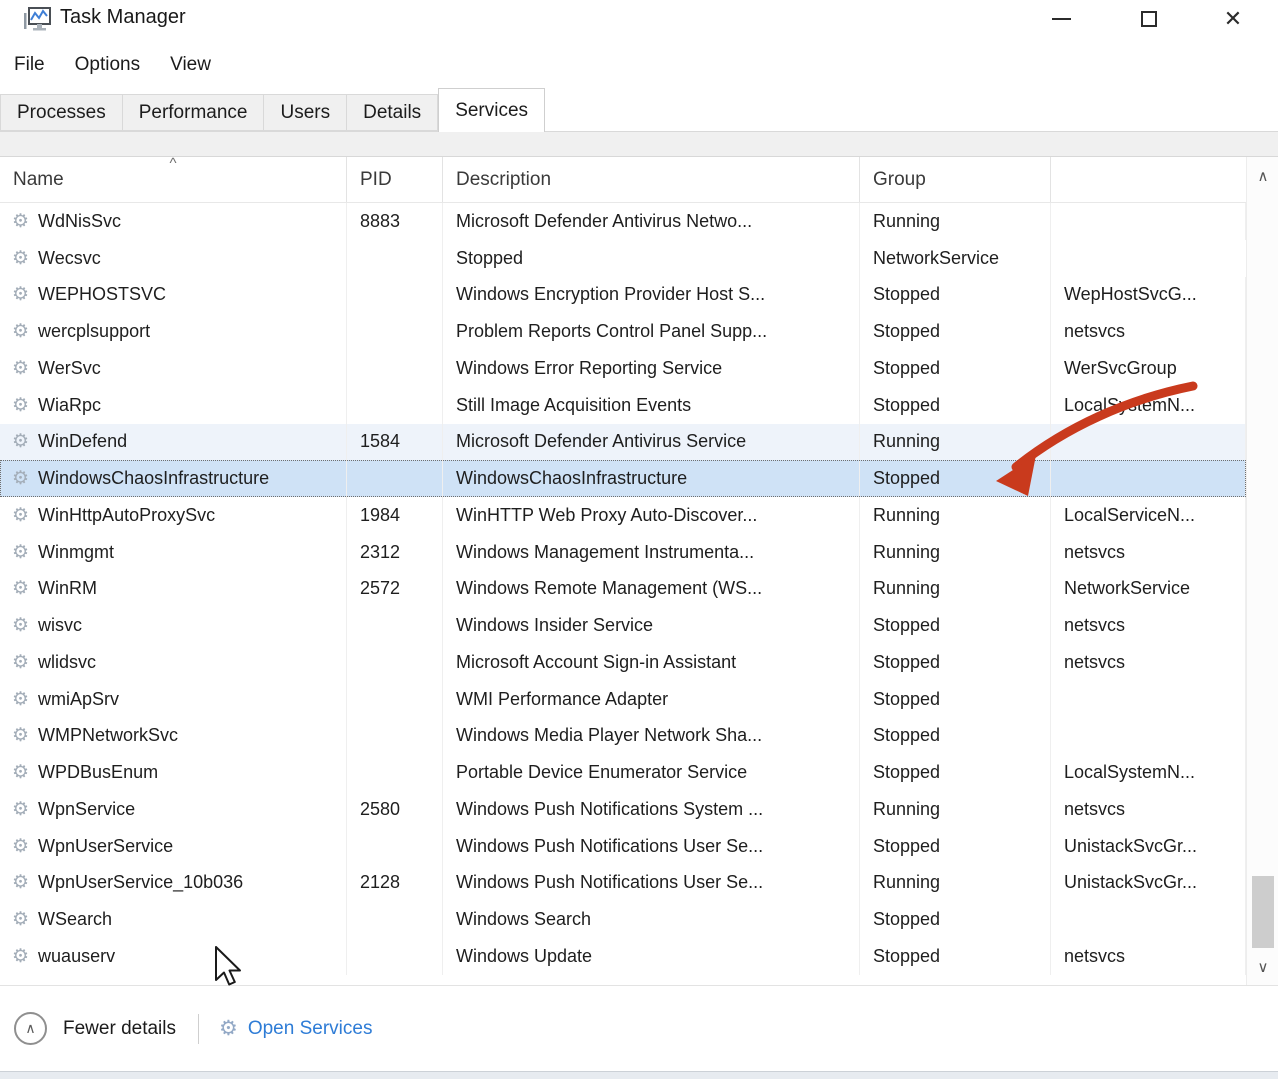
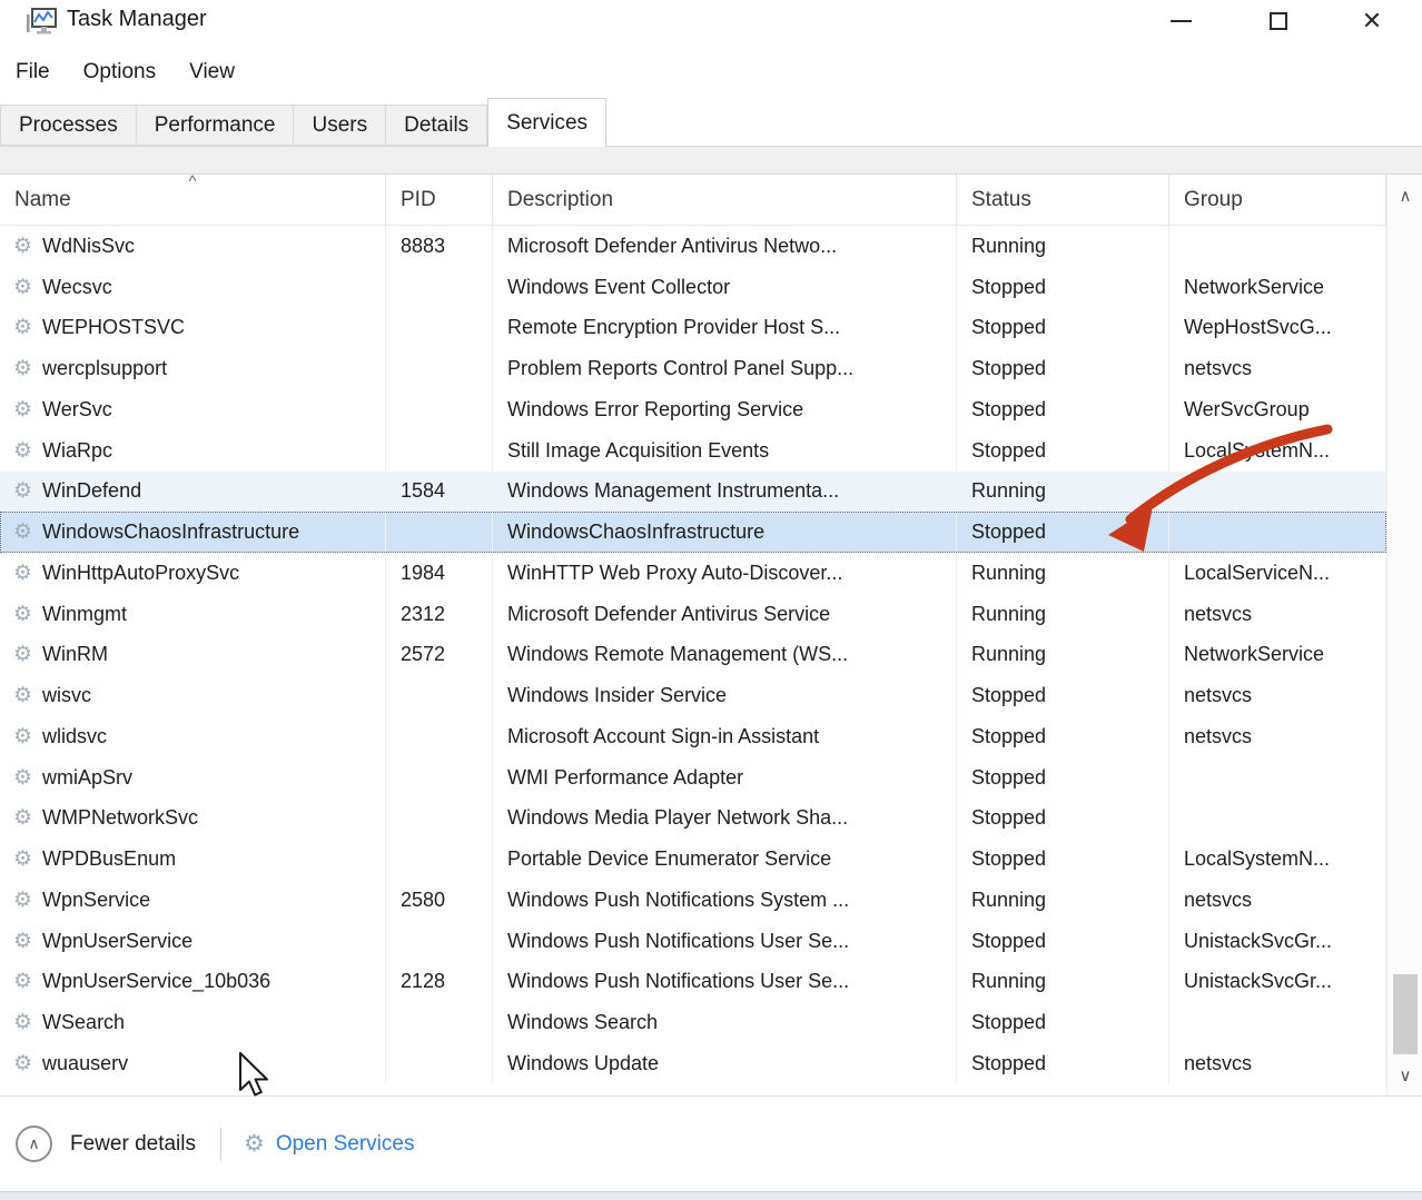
  Task Manager
  ✕
  File
  Options
  View
  Processes
  Performance
  Users
  Details
  Services
  Name
  ^
  PID
  Description
+ Status
  Group
  ⚙
  WdNisSvc
  8883
  Microsoft Defender Antivirus Netwo...
  Running
  ⚙
  Wecsvc
+ Windows Event Collector
  Stopped
  NetworkService
  ⚙
  WEPHOSTSVC
- Windows Encryption Provider Host S...
+ Remote Encryption Provider Host S...
  Stopped
  WepHostSvcG...
  ⚙
  wercplsupport
  Problem Reports Control Panel Supp...
  Stopped
  netsvcs
  ⚙
  WerSvc
  Windows Error Reporting Service
  Stopped
  WerSvcGroup
  ⚙
  WiaRpc
  Still Image Acquisition Events
  Stopped
  LocalSemN...
  ⚙
  WinDefend
  1584
- Microsoft Defender Antivirus Service
+ Windows Management Instrumenta...
  Running
  ⚙
  WindowsChaosInfrastructure
  WindowsChaosInfrastructure
  Stopped
  ⚙
  WinHttpAutoProxySvc
  1984
  WinHTTP Web Proxy Auto-Discover...
  Running
  LocalServiceN...
  ⚙
  Winmgmt
  2312
- Windows Management Instrumenta...
+ Microsoft Defender Antivirus Service
  Running
  netsvcs
  ⚙
  WinRM
  2572
  Windows Remote Management (WS...
  Running
  NetworkService
  ⚙
  wisvc
  Windows Insider Service
  Stopped
  netsvcs
  ⚙
  wlidsvc
  Microsoft Account Sign-in Assistant
  Stopped
  netsvcs
  ⚙
  wmiApSrv
  WMI Performance Adapter
  Stopped
  ⚙
  WMPNetworkSvc
  Windows Media Player Network Sha...
  Stopped
  ⚙
  WPDBusEnum
  Portable Device Enumerator Service
  Stopped
  LocalSystemN...
  ⚙
  WpnService
  2580
  Windows Push Notifications System ...
  Running
  netsvcs
  ⚙
  WpnUserService
  Windows Push Notifications User Se...
  Stopped
  UnistackSvcGr...
  ⚙
  WpnUserService_10b036
  2128
  Windows Push Notifications User Se...
  Running
  UnistackSvcGr...
  ⚙
  WSearch
  Windows Search
  Stopped
  ⚙
  wuauserv
  Windows Update
  Stopped
  netsvcs
  ∧
  ∨
  ∧
  Fewer details
  ⚙
  Open Services
